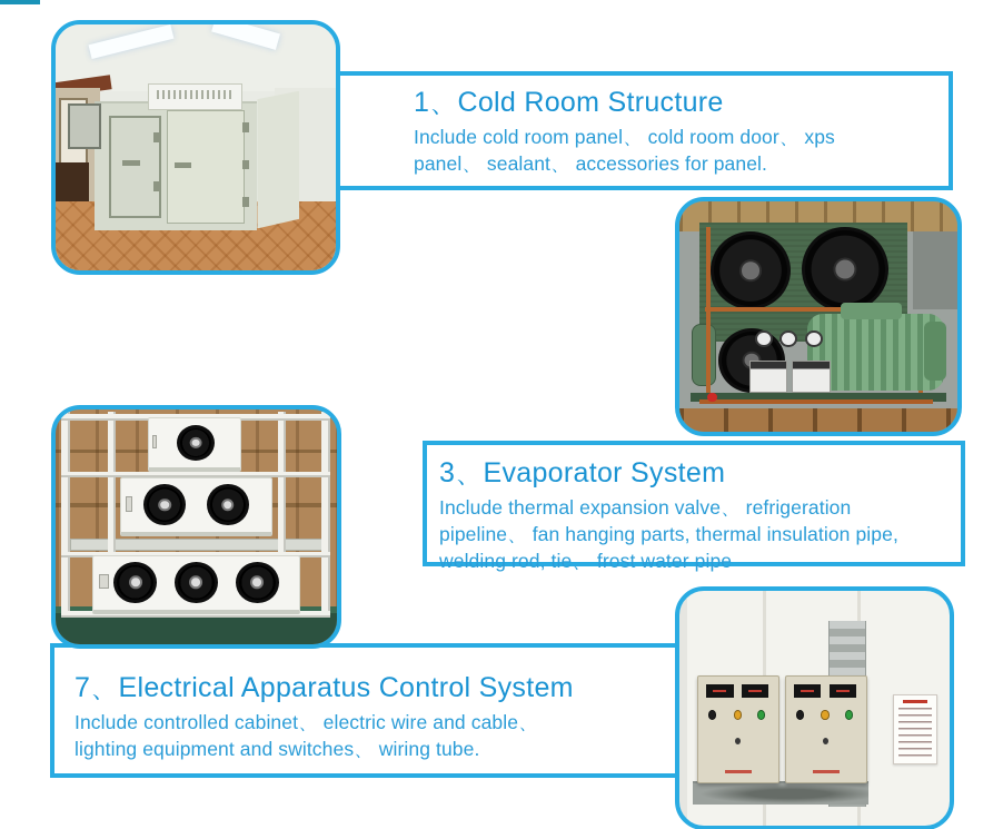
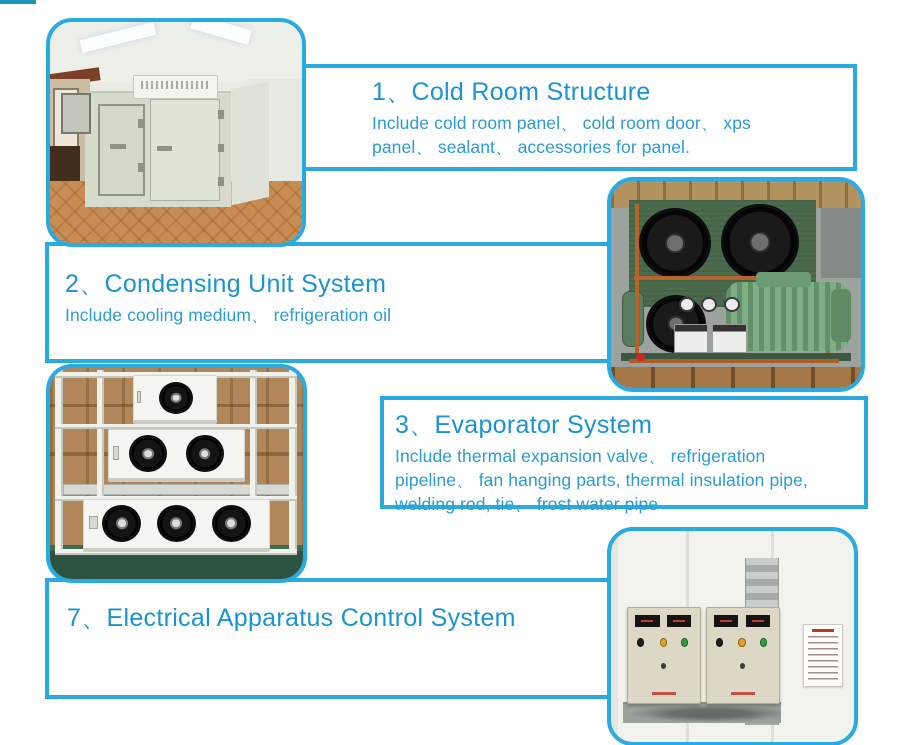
  1、Cold Room Structure
  Include cold room panel、 cold room door、 xps
  panel、 sealant、 accessories for panel.
+ 2、Condensing Unit System
+ Include cooling medium、 refrigeration oil
  3、Evaporator System
  Include thermal expansion valve、 refrigeration
  pipeline、 fan hanging parts, thermal insulation pipe,
  welding rod, tie、 frost water pipe
  7、Electrical Apparatus Control System
- Include controlled cabinet、 electric wire and cable、
- lighting equipment and switches、 wiring tube.
